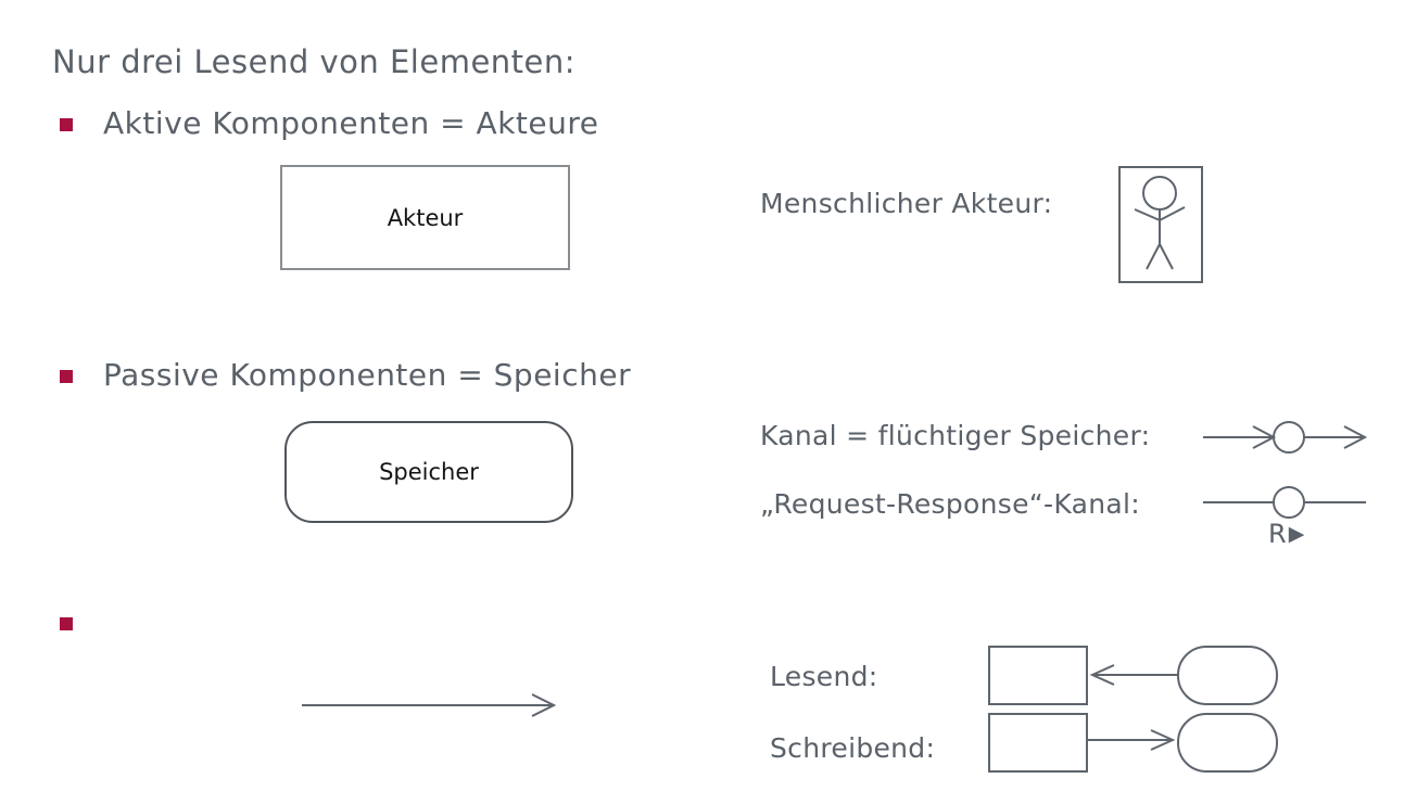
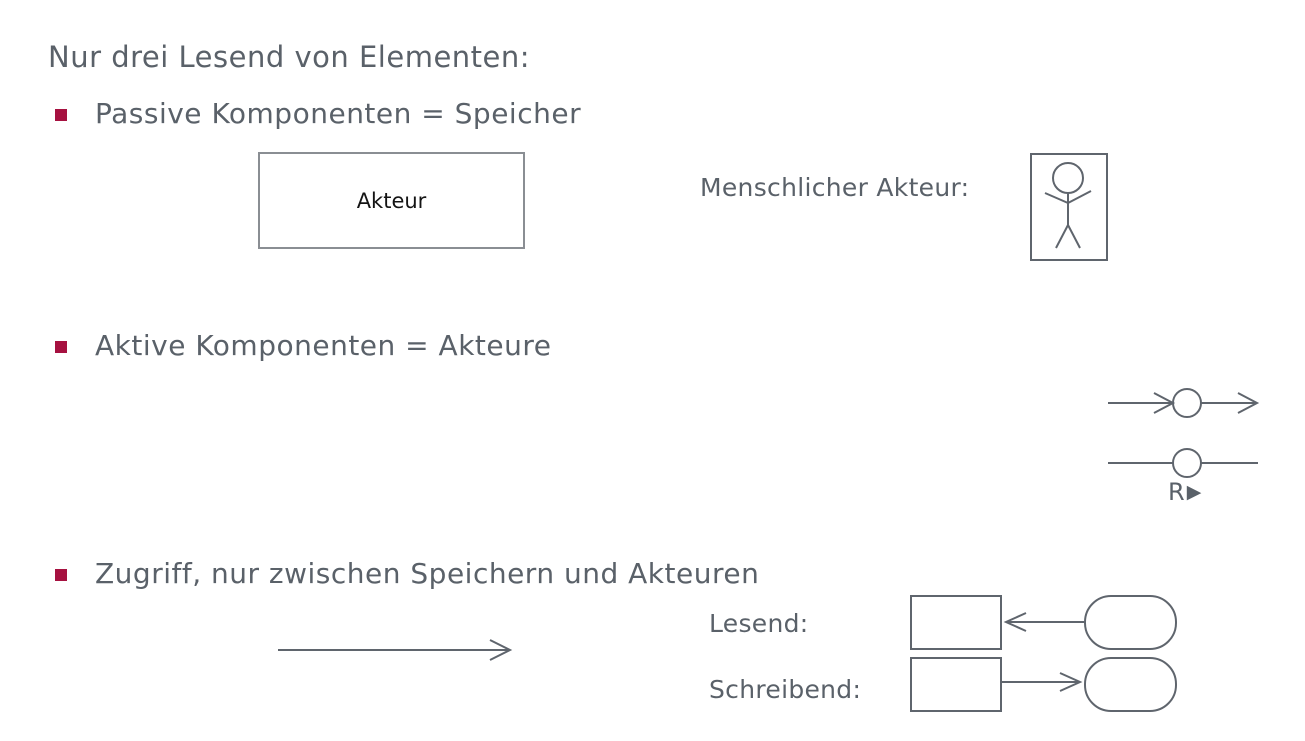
  Nur drei Lesend von Elementen:
- Aktive Komponenten = Akteure
+ Passive Komponenten = Speicher
  Akteur
  Menschlicher Akteur:
- Passive Komponenten = Speicher
+ Aktive Komponenten = Akteure
- Speicher
- Kanal = flüchtiger Speicher:
- „Request-Response“-Kanal:
  R
  ▶
+ Zugriff, nur zwischen Speichern und Akteuren
  Lesend:
  Schreibend:
